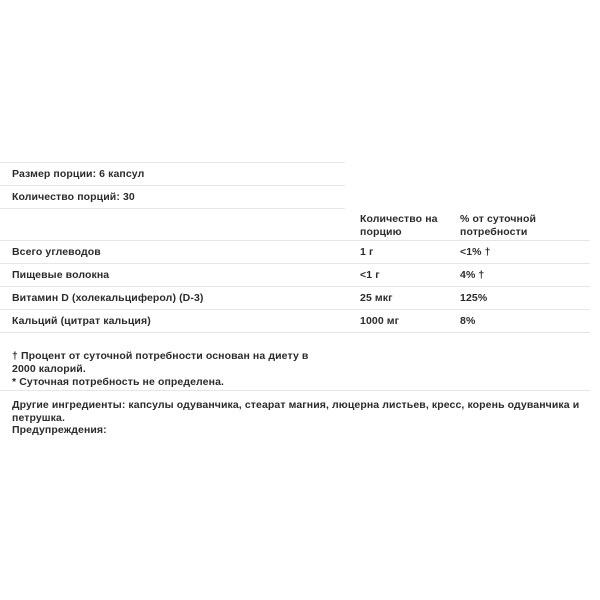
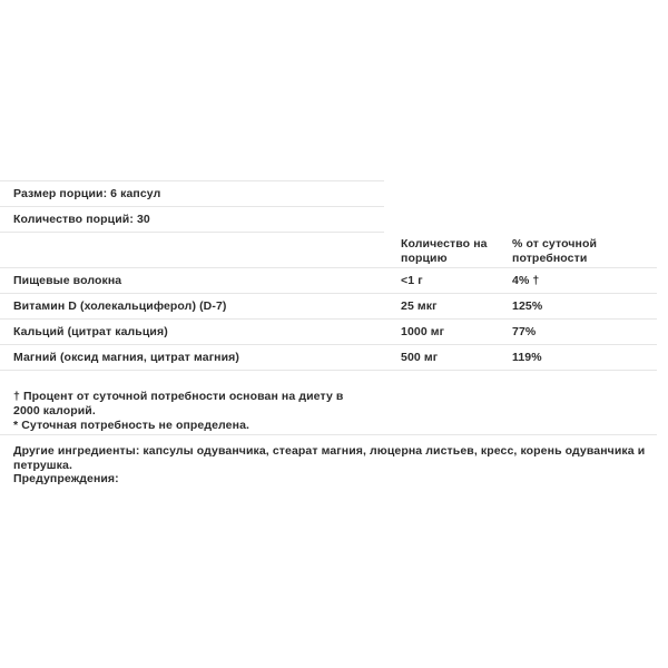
  Размер порции: 6 капсул
  Количество порций: 30
  	Количество на порцию	% от суточной потребности
- Всего углеводов	1 г	<1% †
  Пищевые волокна	<1 г	4% †
- Витамин D (холекальциферол) (D-3)	25 мкг	125%
+ Витамин D (холекальциферол) (D-7)	25 мкг	125%
- Кальций (цитрат кальция)	1000 мг	8%
+ Кальций (цитрат кальция)	1000 мг	77%
+ Магний (оксид магния, цитрат магния)	500 мг	119%
  † Процент от суточной потребности основан на диету в 2000 калорий.
  * Суточная потребность не определена.
  Другие ингредиенты: капсулы одуванчика, стеарат магния, люцерна листьев, кресс, корень одуванчика и петрушка.
  Предупреждения:
